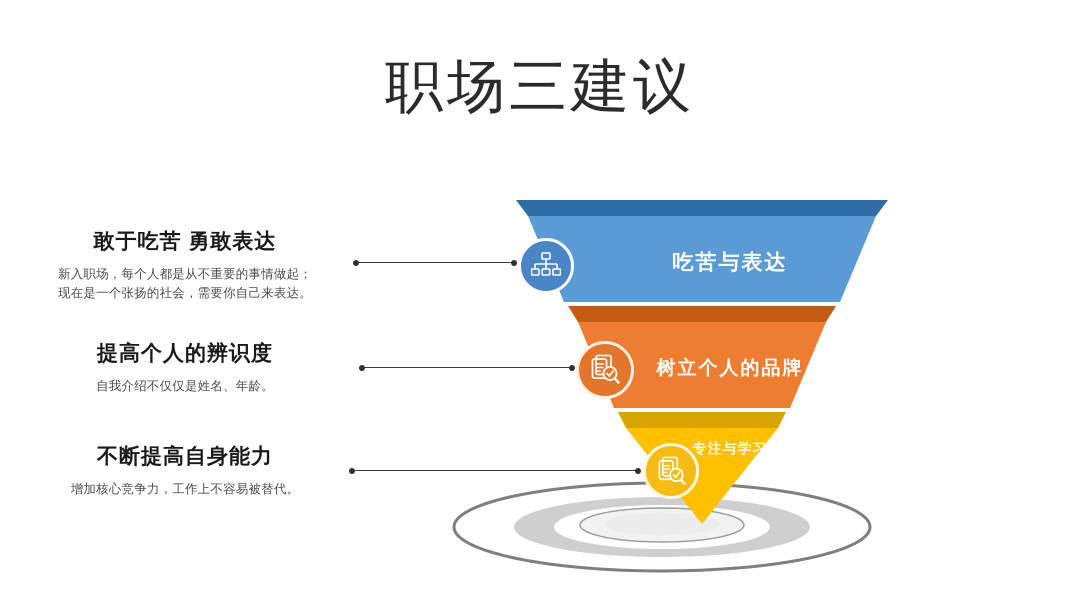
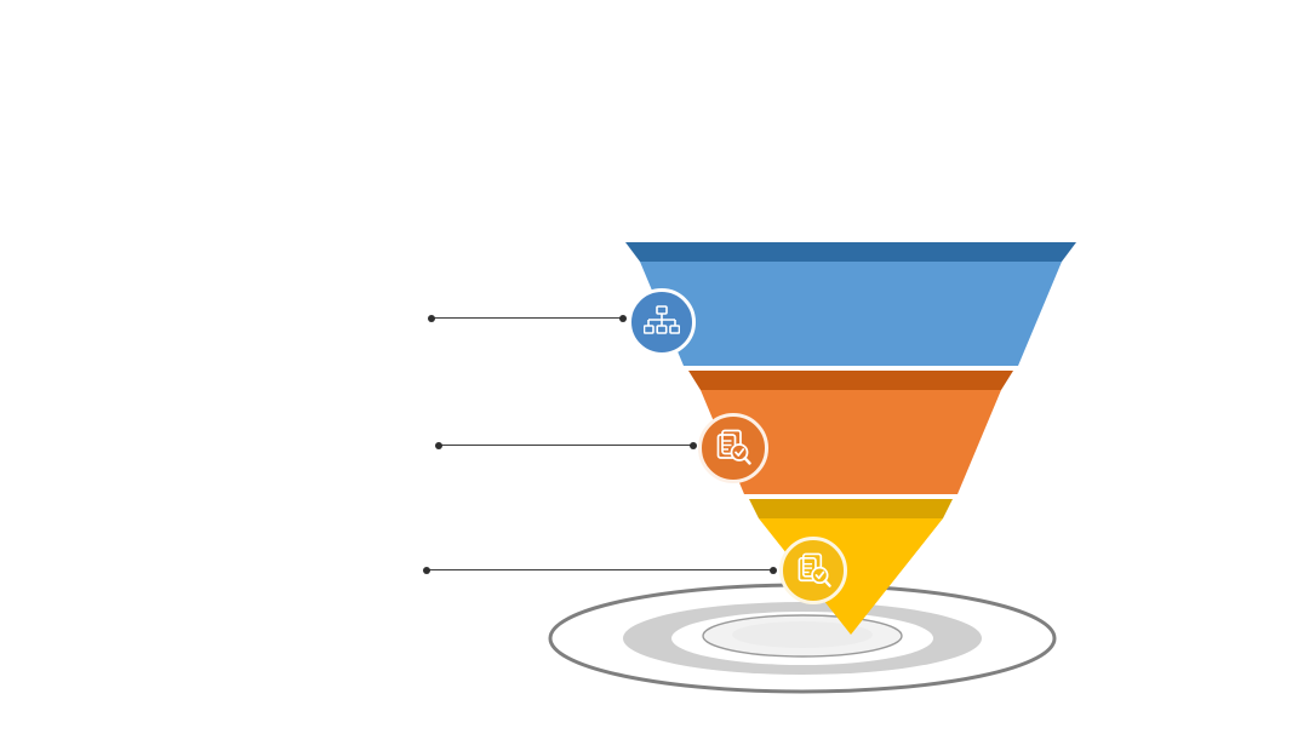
- 职场三建议
- 吃苦与表达
- 树立个人的品牌
- 专注与学习
- 敢于吃苦 勇敢表达
- 新入职场，每个人都是从不重要的事情做起；
- 现在是一个张扬的社会，需要你自己来表达。
- 提高个人的辨识度
- 自我介绍不仅仅是姓名、年龄。
- 不断提高自身能力
- 增加核心竞争力，工作上不容易被替代。
